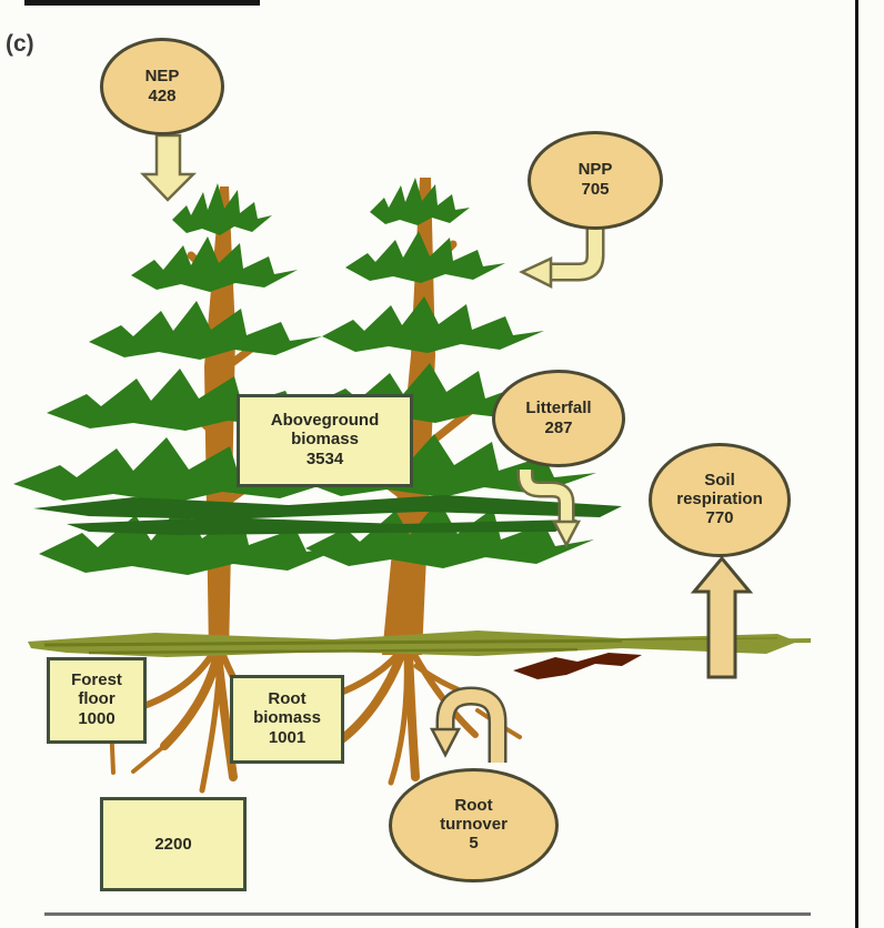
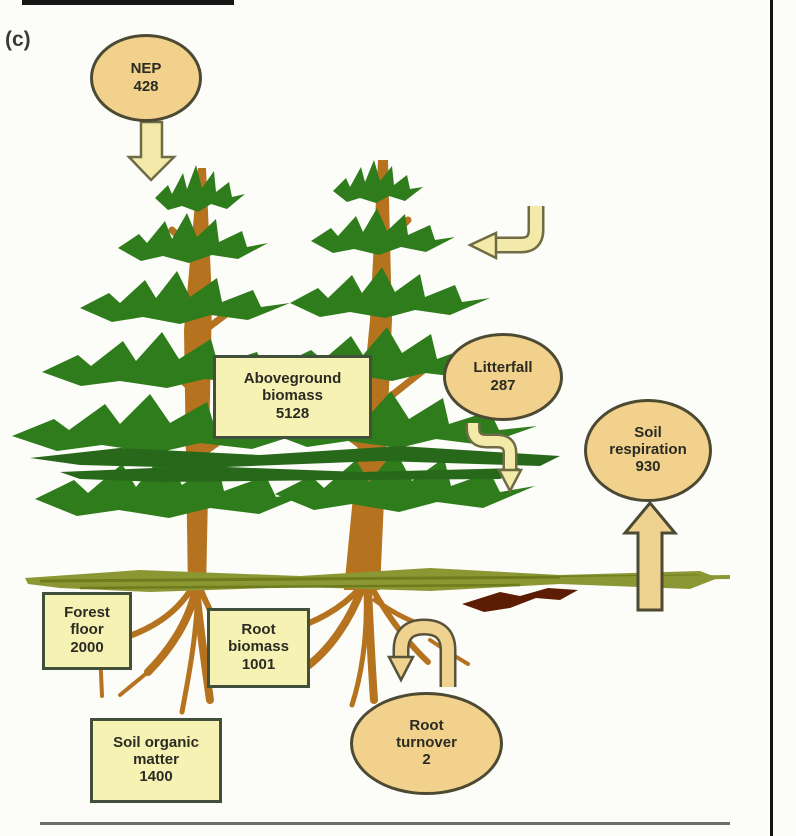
  (c)
  NEP
  428
- NPP
- 705
  Litterfall
  287
  Soil
  respiration
- 770
+ 930
  Root
  turnover
- 5
+ 2
  Aboveground
  biomass
- 3534
+ 5128
  Forest
  floor
- 1000
+ 2000
  Root
  biomass
  1001
+ Soil organic
+ matter
- 2200
+ 1400
